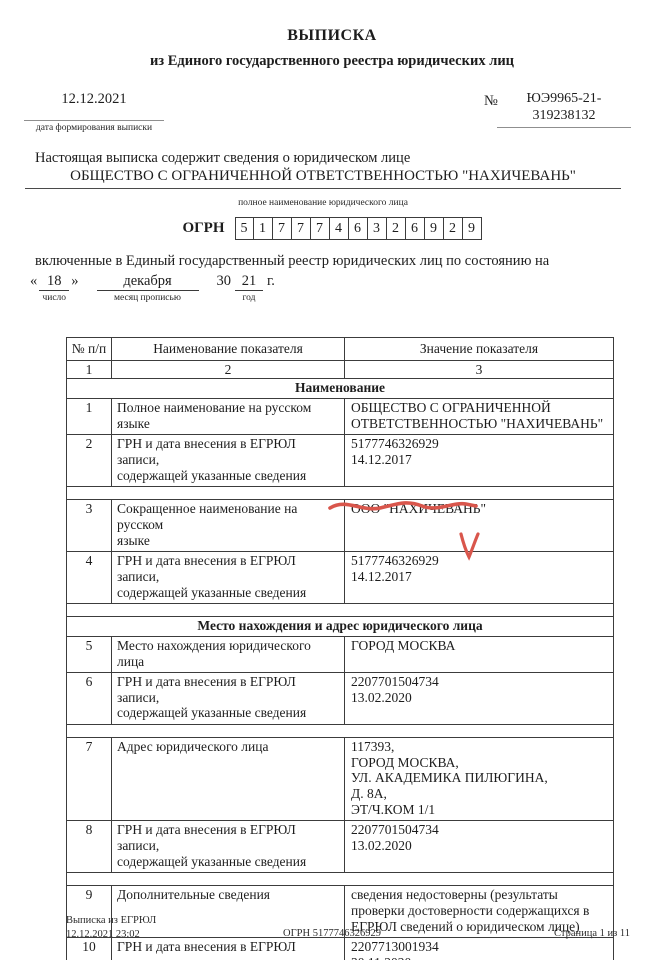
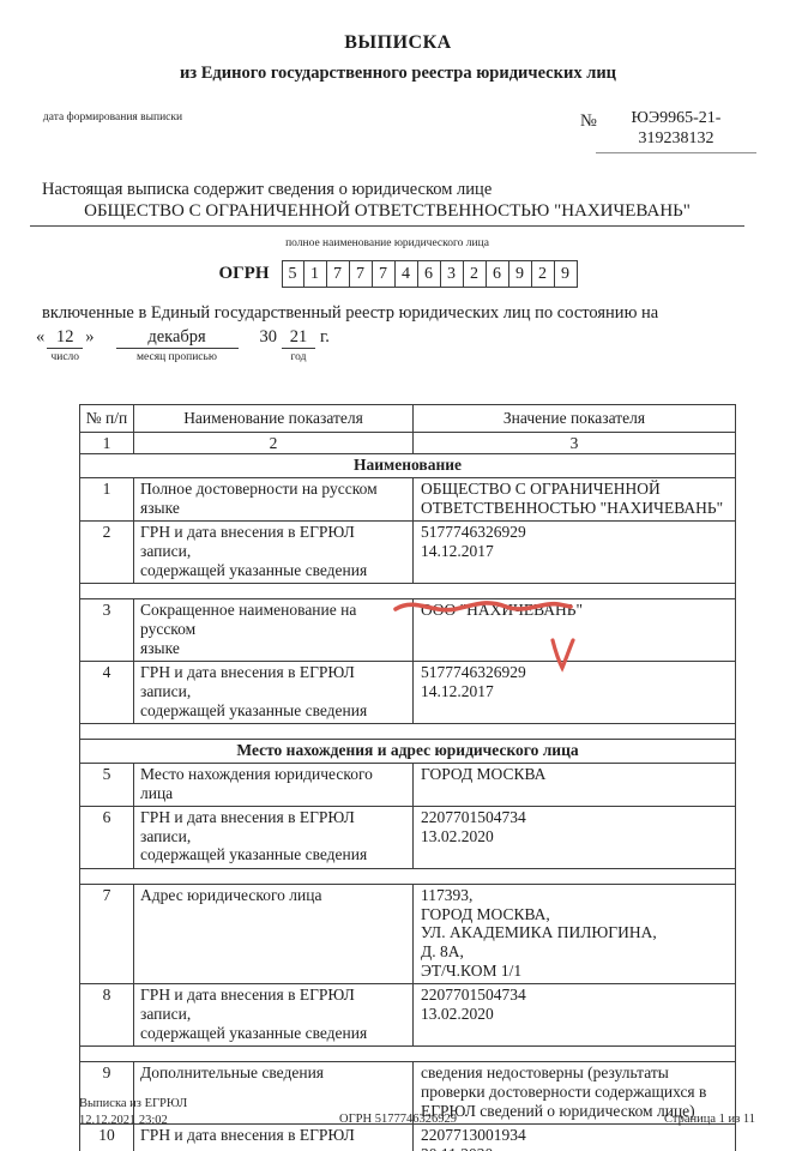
  ВЫПИСКА
  из Единого государственного реестра юридических лиц
- 12.12.2021
  дата формирования выписки
  №
  ЮЭ9965-21-
  319238132
  Настоящая выписка содержит сведения о юридическом лице
  ОБЩЕСТВО С ОГРАНИЧЕННОЙ ОТВЕТСТВЕННОСТЬЮ "НАХИЧЕВАНЬ"
  полное наименование юридического лица
  ОГРН
  5
  1
  7
  7
  7
  4
  6
  3
  2
  6
  9
  2
  9
  включенные в Единый государственный реестр юридических лиц по состоянию на
  «
- 18
+ 12
  число
  »
  декабря
  месяц прописью
  30
  21
  год
  г.
  № п/п	Наименование показателя	Значение показателя
  1	2	3
  Наименование
- 1	Полное наименование на русском языке	ОБЩЕСТВО С ОГРАНИЧЕННОЙ ОТВЕТСТВЕННОСТЬЮ "НАХИЧЕВАНЬ"
+ 1	Полное достоверности на русском языке	ОБЩЕСТВО С ОГРАНИЧЕННОЙ ОТВЕТСТВЕННОСТЬЮ "НАХИЧЕВАНЬ"
  2	ГРН и дата внесения в ЕГРЮЛ записи, содержащей указанные сведения	5177746326929 14.12.2017
  3	Сокращенное наименование на русском языке	О "НАХИВАНЬ"
  4	ГРН и дата внесения в ЕГРЮЛ записи, содержащей указанные сведения	5177746326929 14.12.2017
  Место нахождения и адрес юридического лица
  5	Место нахождения юридического лица	ГОРОД МОСКВА
  6	ГРН и дата внесения в ЕГРЮЛ записи, содержащей указанные сведения	2207701504734 13.02.2020
  7	Адрес юридического лица	117393, ГОРОД МОСКВА, УЛ. АКАДЕМИКА ПИЛЮГИНА, Д. 8А, ЭТ/Ч.КОМ 1/1
  8	ГРН и дата внесения в ЕГРЮЛ записи, содержащей указанные сведения	2207701504734 13.02.2020
  9	Дополнительные сведения	сведения недостоверны (результаты проверки достоверности содержащихся в ЕГРЮЛ сведений о юридическом лице)
  Выписка из ЕГРЮЛ
  12.12.2021 23:02
  ОГРН 5177746326929
  Страница 1 из 11
